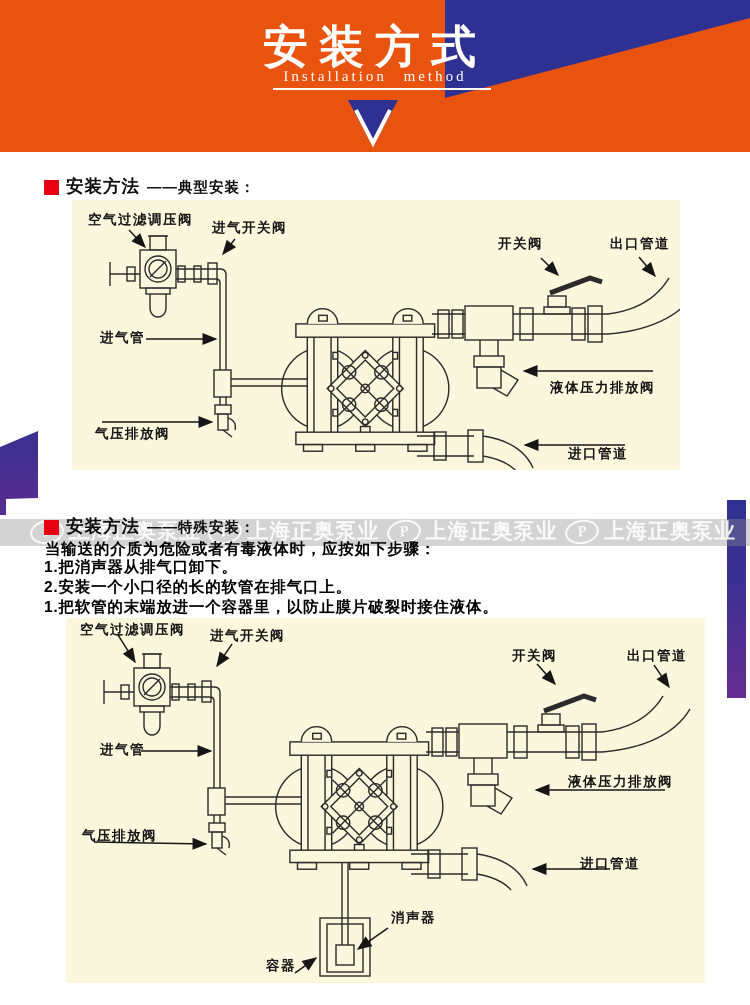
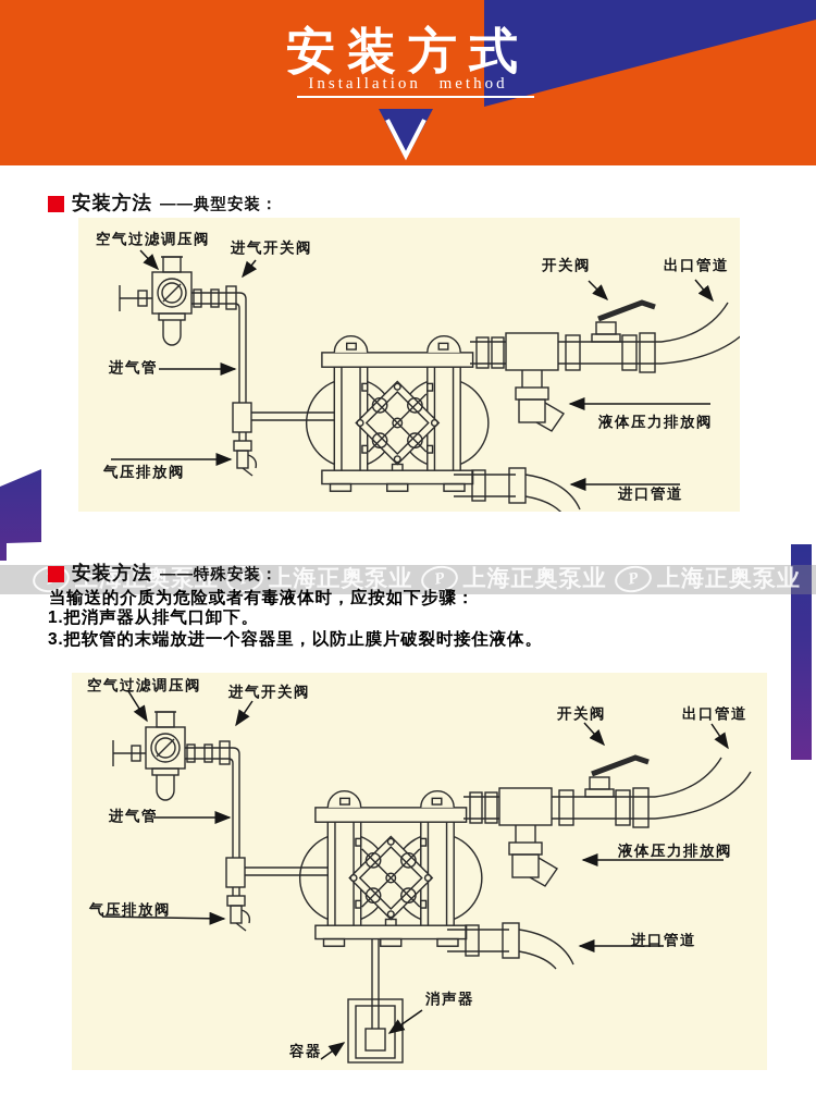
  安装方式
  Installation method
  安装方法
  ——典型安装：
  空气过滤调压阀
  进气开关阀
  进气管
  气压排放阀
  开关阀
  出口管道
  液体压力排放阀
  进口管道
  上海正奥泵业
  上海正奥泵业
  上海正奥泵业
  上海正奥泵业
  安装方法
  ——特殊安装：
  当输送的介质为危险或者有毒液体时，应按如下步骤：
  1.把消声器从排气口卸下。
- 2.安装一个小口径的长的软管在排气口上。
- 1.把软管的末端放进一个容器里，以防止膜片破裂时接住液体。
+ 3.把软管的末端放进一个容器里，以防止膜片破裂时接住液体。
  空气过滤调压阀
  进气开关阀
  进气管
  气压排放阀
  开关阀
  出口管道
  液体压力排放阀
  进口管道
  消声器
  容器
